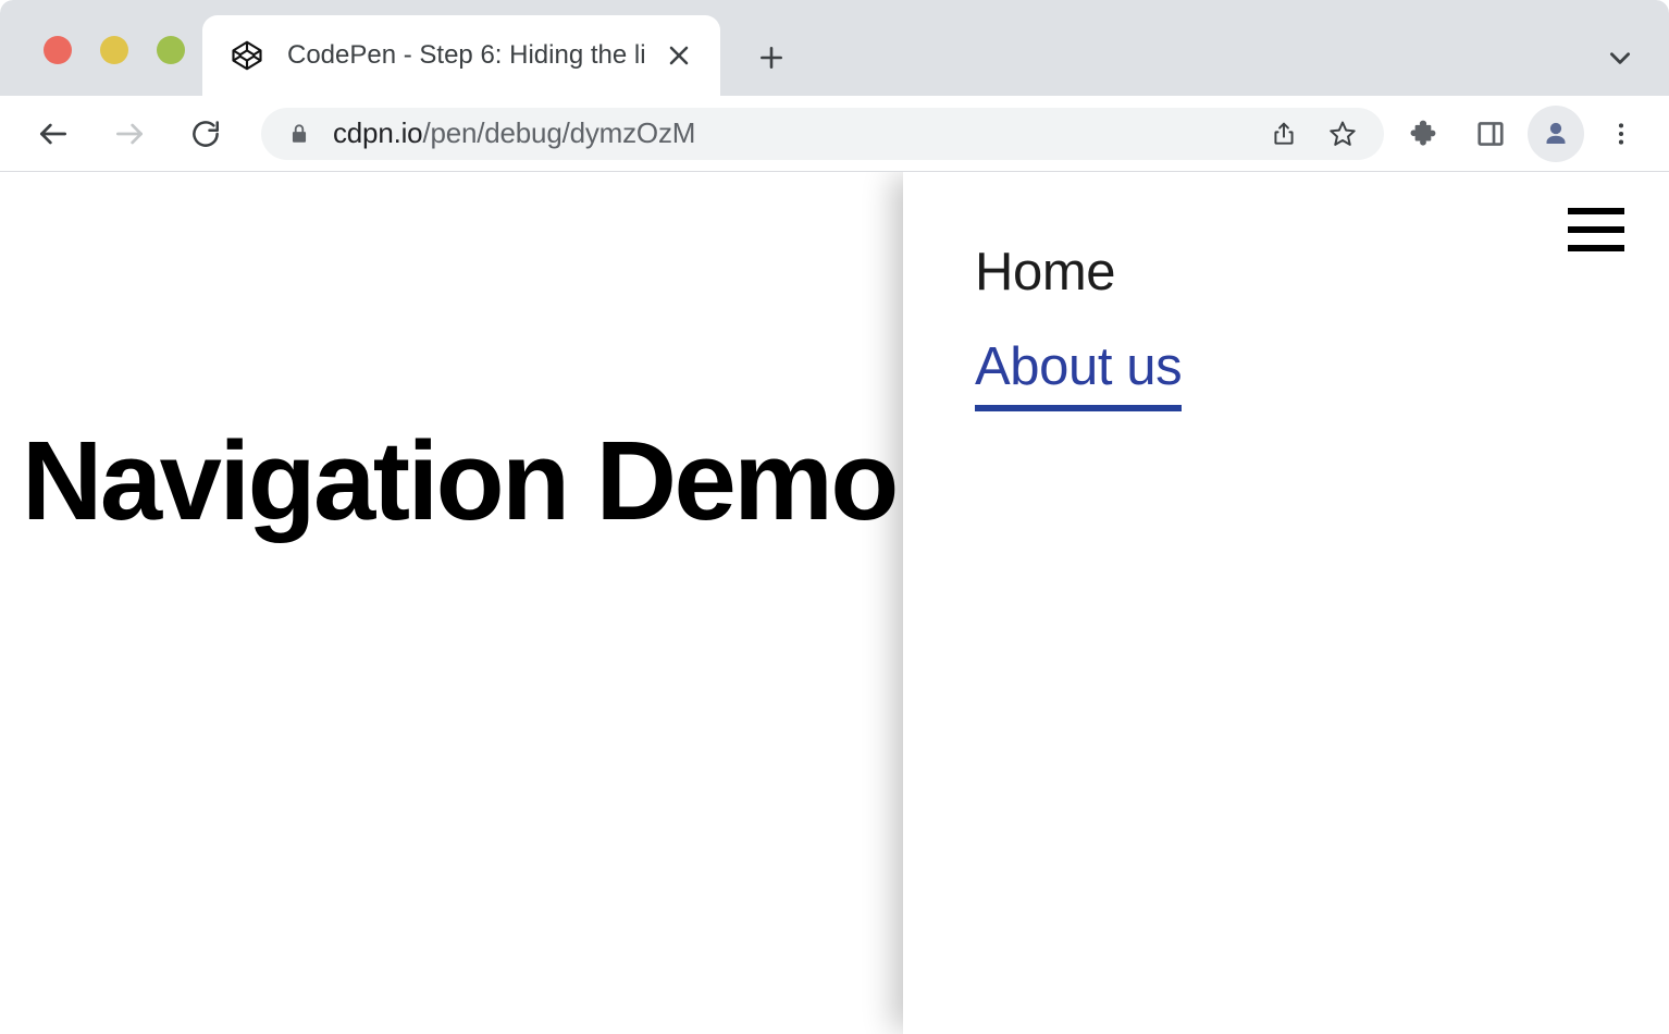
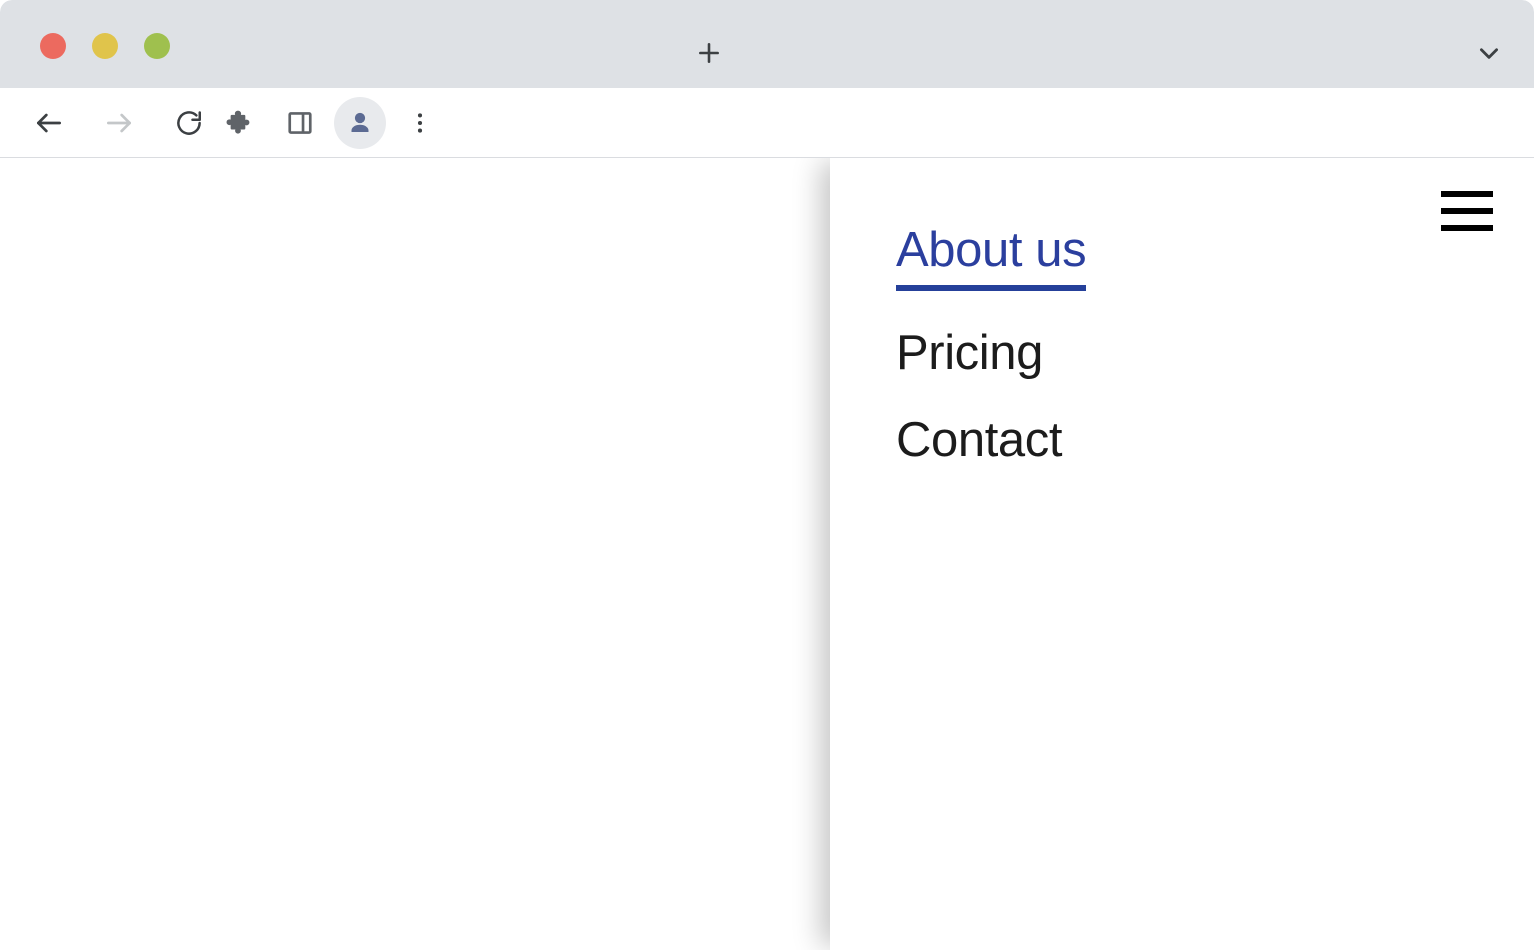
- CodePen - Step 6: Hiding the li
- cdpn.io/pen/debug/dymzOzM
- Navigation Demo
- Home
  About us
+ Pricing
+ Contact
